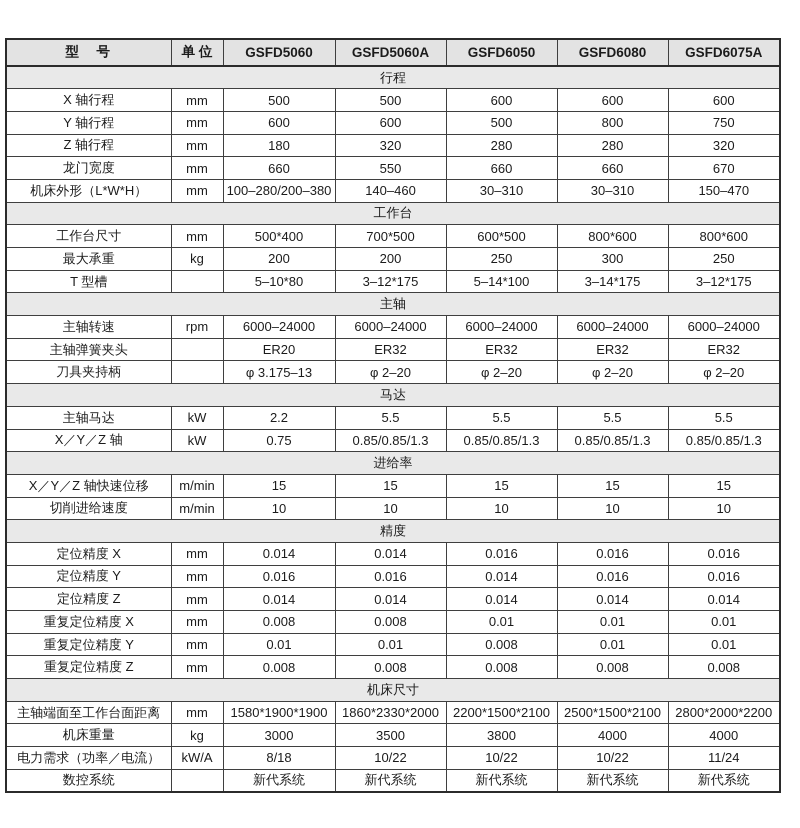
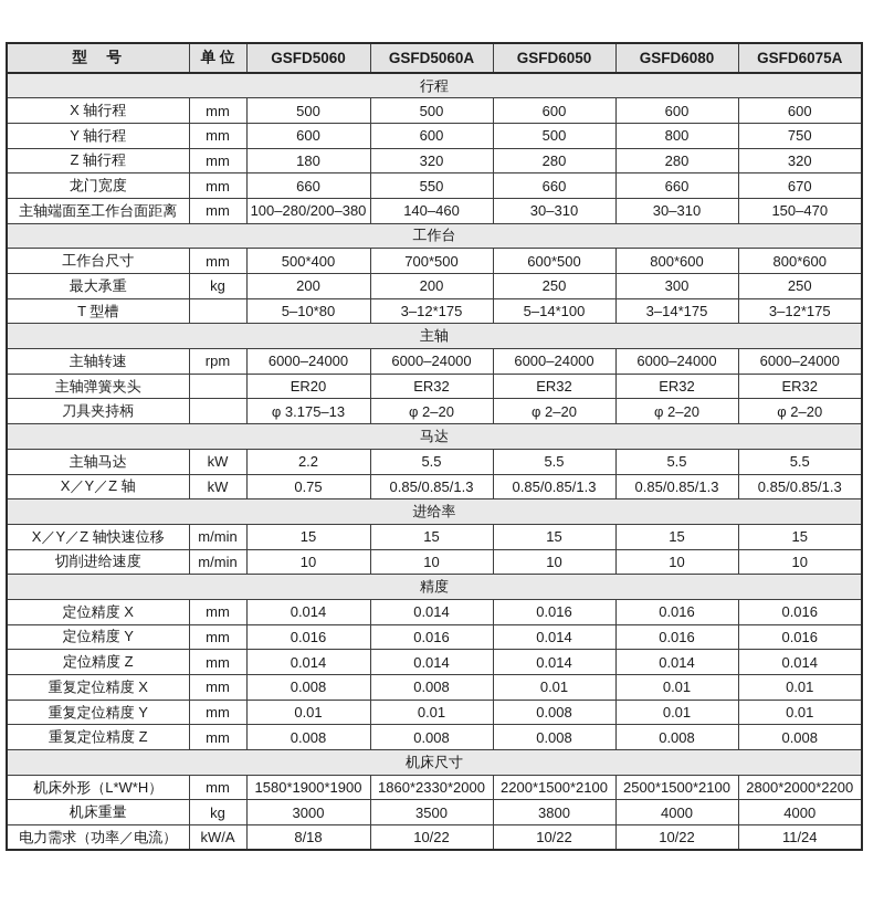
  型 号	单 位	GSFD5060	GSFD5060A	GSFD6050	GSFD6080	GSFD6075A
  行程
  X 轴行程	mm	500	500	600	600	600
  Y 轴行程	mm	600	600	500	800	750
  Z 轴行程	mm	180	320	280	280	320
  龙门宽度	mm	660	550	660	660	670
- 机床外形（L*W*H）	mm	100–280/200–380	140–460	30–310	30–310	150–470
+ 主轴端面至工作台面距离	mm	100–280/200–380	140–460	30–310	30–310	150–470
  工作台
  工作台尺寸	mm	500*400	700*500	600*500	800*600	800*600
  最大承重	kg	200	200	250	300	250
  T 型槽		5–10*80	3–12*175	5–14*100	3–14*175	3–12*175
  主轴
  主轴转速	rpm	6000–24000	6000–24000	6000–24000	6000–24000	6000–24000
  主轴弹簧夹头		ER20	ER32	ER32	ER32	ER32
  刀具夹持柄		φ 3.175–13	φ 2–20	φ 2–20	φ 2–20	φ 2–20
  马达
  主轴马达	kW	2.2	5.5	5.5	5.5	5.5
  X／Y／Z 轴	kW	0.75	0.85/0.85/1.3	0.85/0.85/1.3	0.85/0.85/1.3	0.85/0.85/1.3
  进给率
  X／Y／Z 轴快速位移	m/min	15	15	15	15	15
  切削进给速度	m/min	10	10	10	10	10
  精度
  定位精度 X	mm	0.014	0.014	0.016	0.016	0.016
  定位精度 Y	mm	0.016	0.016	0.014	0.016	0.016
  定位精度 Z	mm	0.014	0.014	0.014	0.014	0.014
  重复定位精度 X	mm	0.008	0.008	0.01	0.01	0.01
  重复定位精度 Y	mm	0.01	0.01	0.008	0.01	0.01
  重复定位精度 Z	mm	0.008	0.008	0.008	0.008	0.008
  机床尺寸
- 主轴端面至工作台面距离	mm	1580*1900*1900	1860*2330*2000	2200*1500*2100	2500*1500*2100	2800*2000*2200
+ 机床外形（L*W*H）	mm	1580*1900*1900	1860*2330*2000	2200*1500*2100	2500*1500*2100	2800*2000*2200
  机床重量	kg	3000	3500	3800	4000	4000
  电力需求（功率／电流）	kW/A	8/18	10/22	10/22	10/22	11/24
- 数控系统		新代系统	新代系统	新代系统	新代系统	新代系统
